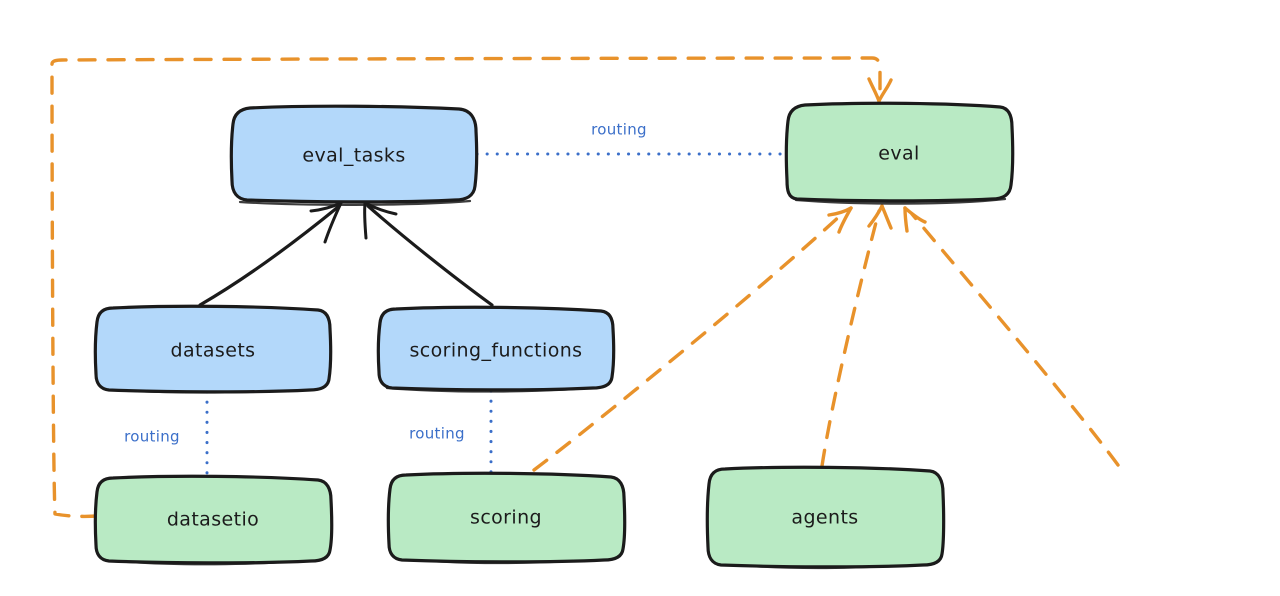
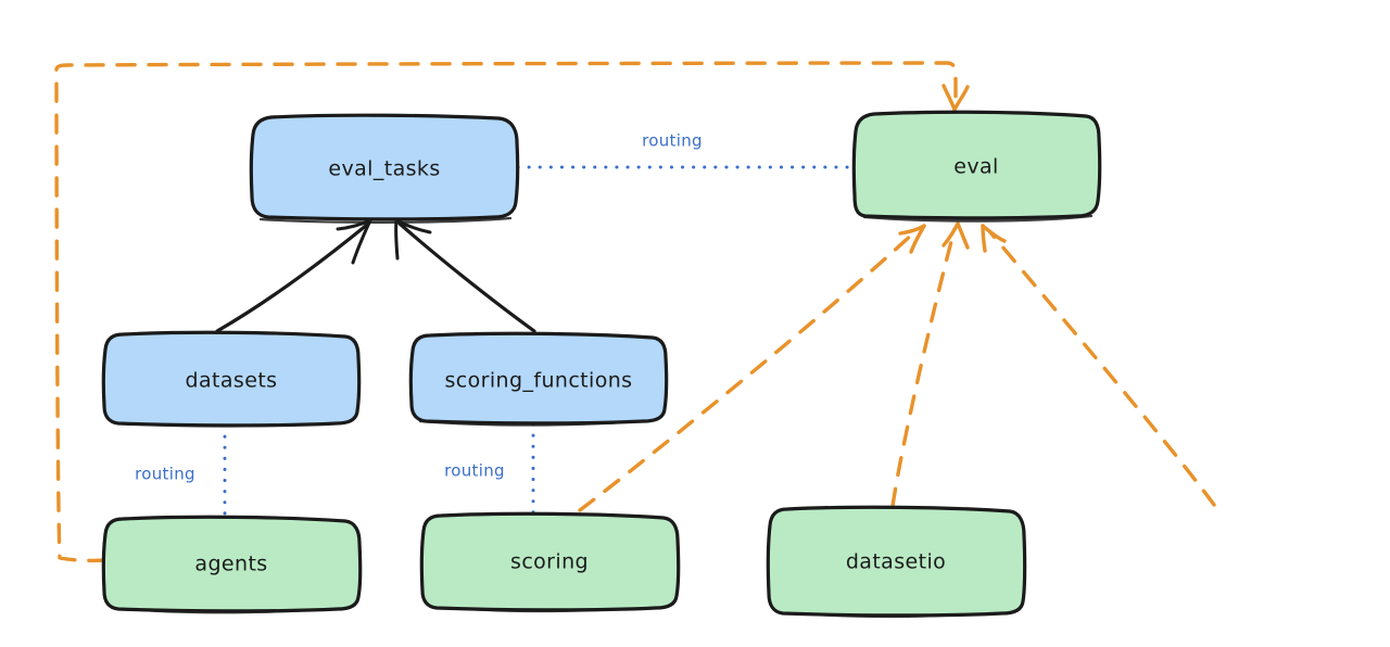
  routing
  routing
  routing
  eval_tasks
  eval
  datasets
  scoring_functions
- datasetio
+ agents
  scoring
- agents
+ datasetio
